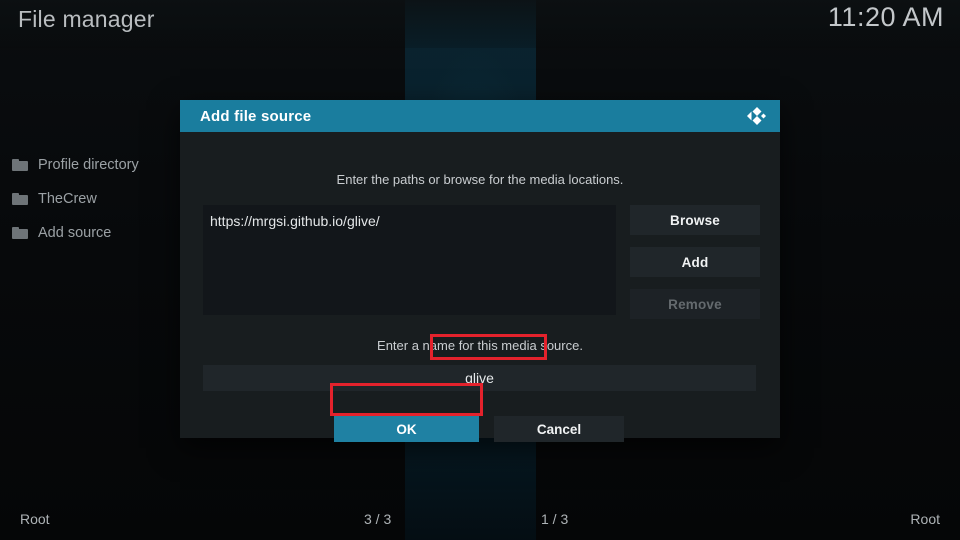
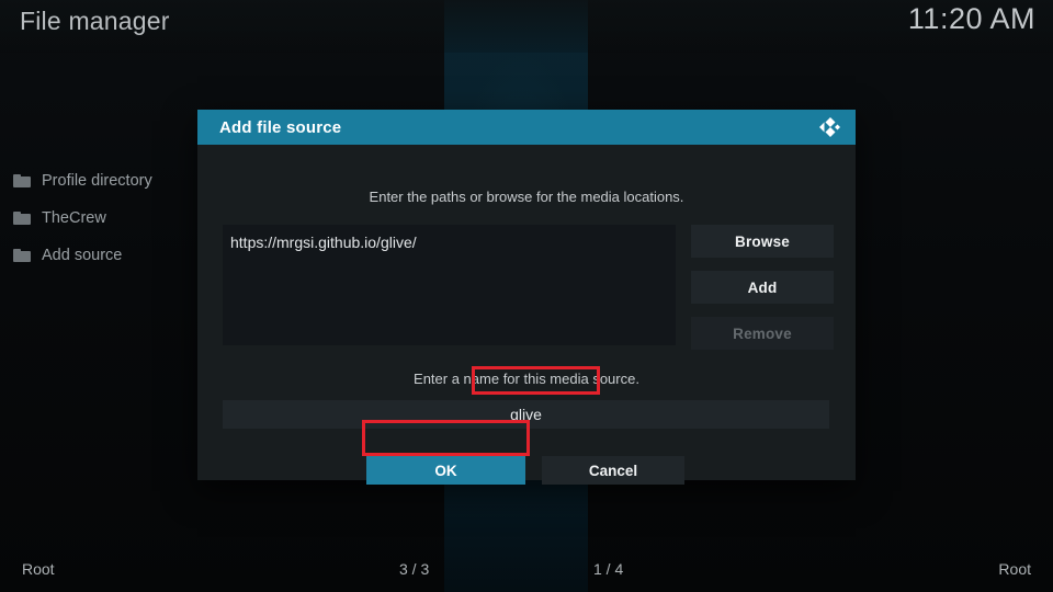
  File manager
  11:20 AM
  Profile directory
  TheCrew
  Add source
  Add file source
  Enter the paths or browse for the media locations.
  https://mrgsi.github.io/glive/
  Browse
  Add
  Remove
  Enter a name for this media source.
  glive
  OK
  Cancel
  Root
  3 / 3
- 1 / 3
+ 1 / 4
  Root
